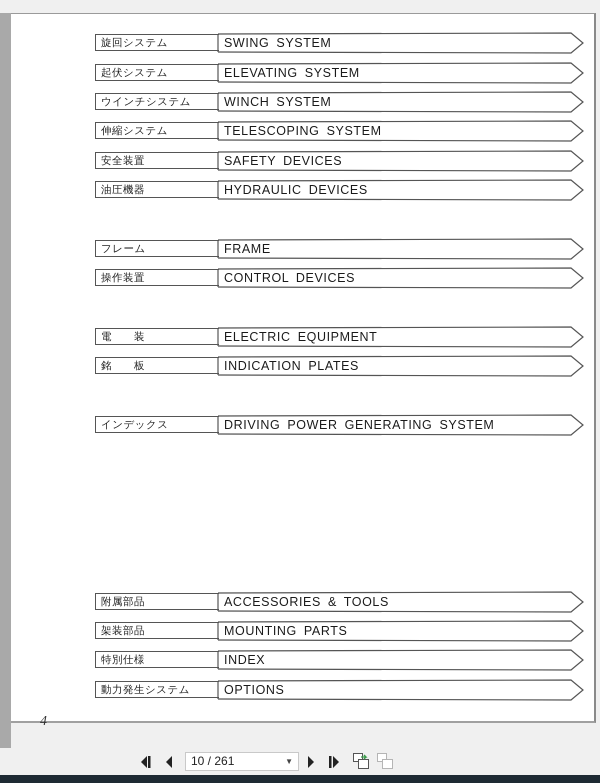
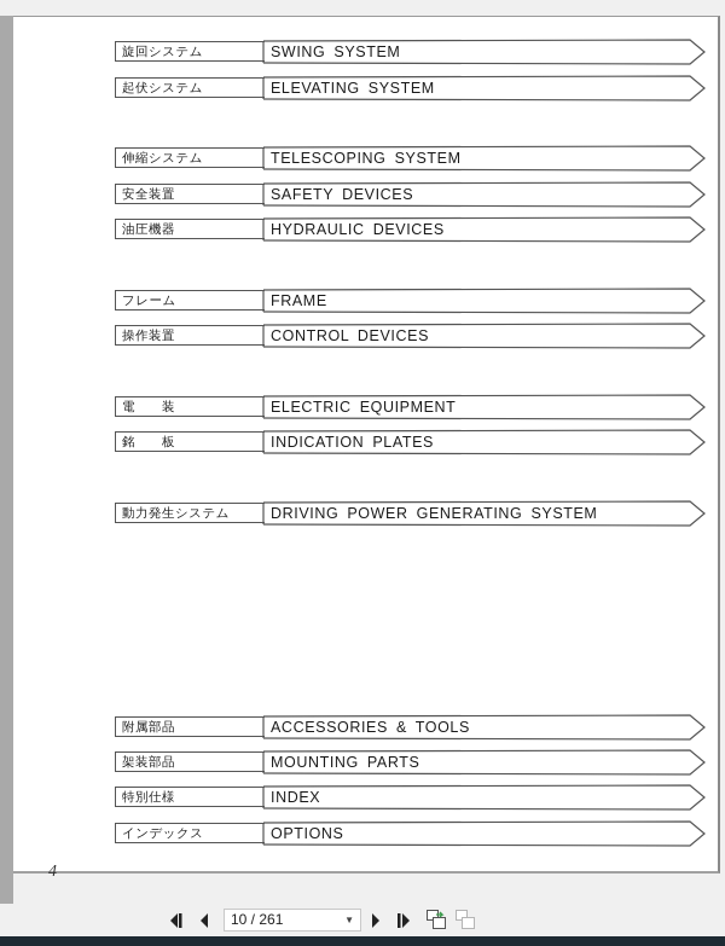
  4
  旋回システム
  SWING SYSTEM
  起伏システム
  ELEVATING SYSTEM
- ウインチシステム
- WINCH SYSTEM
  伸縮システム
  TELESCOPING SYSTEM
  安全装置
  SAFETY DEVICES
  油圧機器
  HYDRAULIC DEVICES
  フレーム
  FRAME
  操作装置
  CONTROL DEVICES
  電 装
  ELECTRIC EQUIPMENT
  銘 板
  INDICATION PLATES
- インデックス
+ 動力発生システム
  DRIVING POWER GENERATING SYSTEM
  附属部品
  ACCESSORIES & TOOLS
  架装部品
  MOUNTING PARTS
  特別仕様
  INDEX
- 動力発生システム
+ インデックス
  OPTIONS
  10 / 261
  ▼
